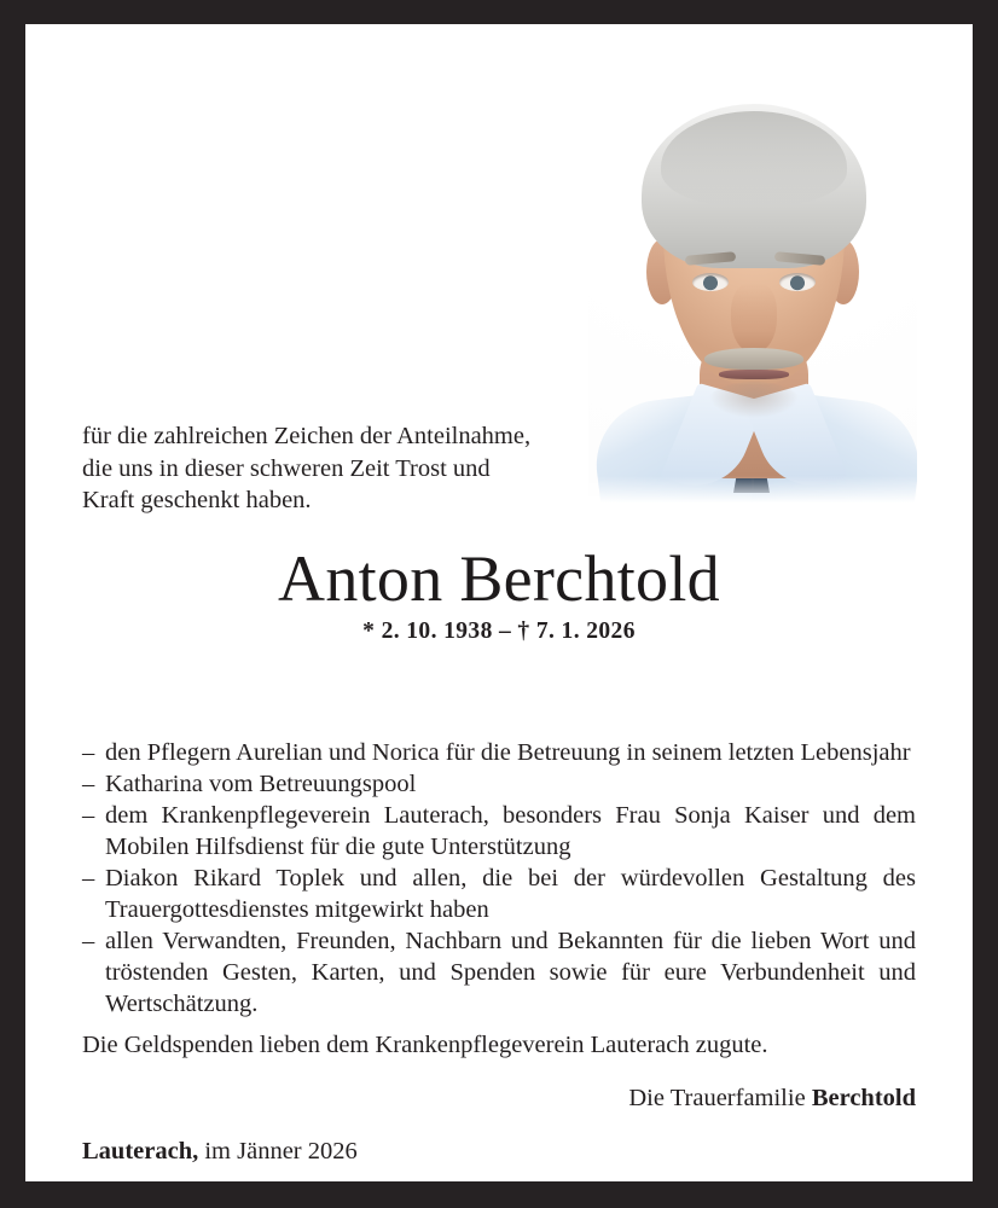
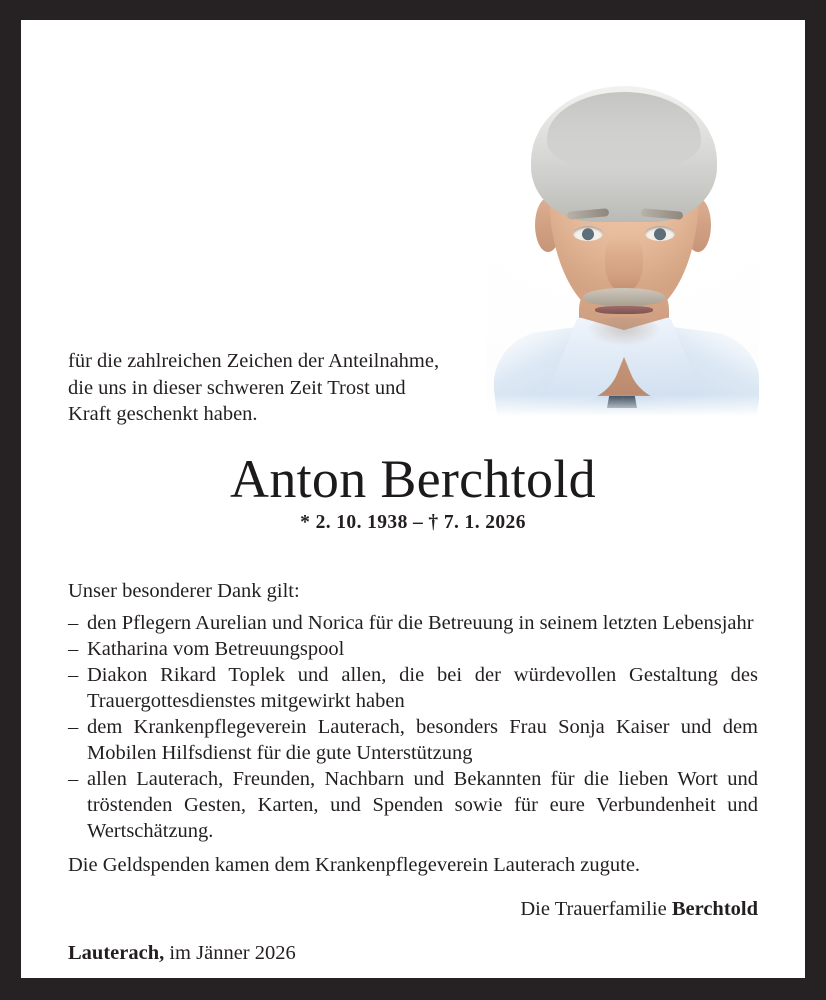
  für die zahlreichen Zeichen der Anteilnahme, die uns in dieser schweren Zeit Trost und Kraft geschenkt haben.
  Anton Berchtold
  * 2. 10. 1938 – † 7. 1. 2026
+ Unser besonderer Dank gilt:
  –
  den Pflegern Aurelian und Norica für die Betreuung in seinem letzten Lebensjahr
  –
  Katharina vom Betreuungspool
  –
- dem Krankenpflegeverein Lauterach, besonders Frau Sonja Kaiser und dem Mobilen Hilfsdienst für die gute Unterstützung
+ Diakon Rikard Toplek und allen, die bei der würdevollen Gestaltung des Trauergottesdienstes mitgewirkt haben
  –
- Diakon Rikard Toplek und allen, die bei der würdevollen Gestaltung des Trauergottesdienstes mitgewirkt haben
+ dem Krankenpflegeverein Lauterach, besonders Frau Sonja Kaiser und dem Mobilen Hilfsdienst für die gute Unterstützung
  –
- allen Verwandten, Freunden, Nachbarn und Bekannten für die lieben Wort und tröstenden Gesten, Karten, und Spenden sowie für eure Verbundenheit und Wertschätzung.
+ allen Lauterach, Freunden, Nachbarn und Bekannten für die lieben Wort und tröstenden Gesten, Karten, und Spenden sowie für eure Verbundenheit und Wertschätzung.
- Die Geldspenden lieben dem Krankenpflegeverein Lauterach zugute.
+ Die Geldspenden kamen dem Krankenpflegeverein Lauterach zugute.
  Die Trauerfamilie Berchtold
  Lauterach, im Jänner 2026
